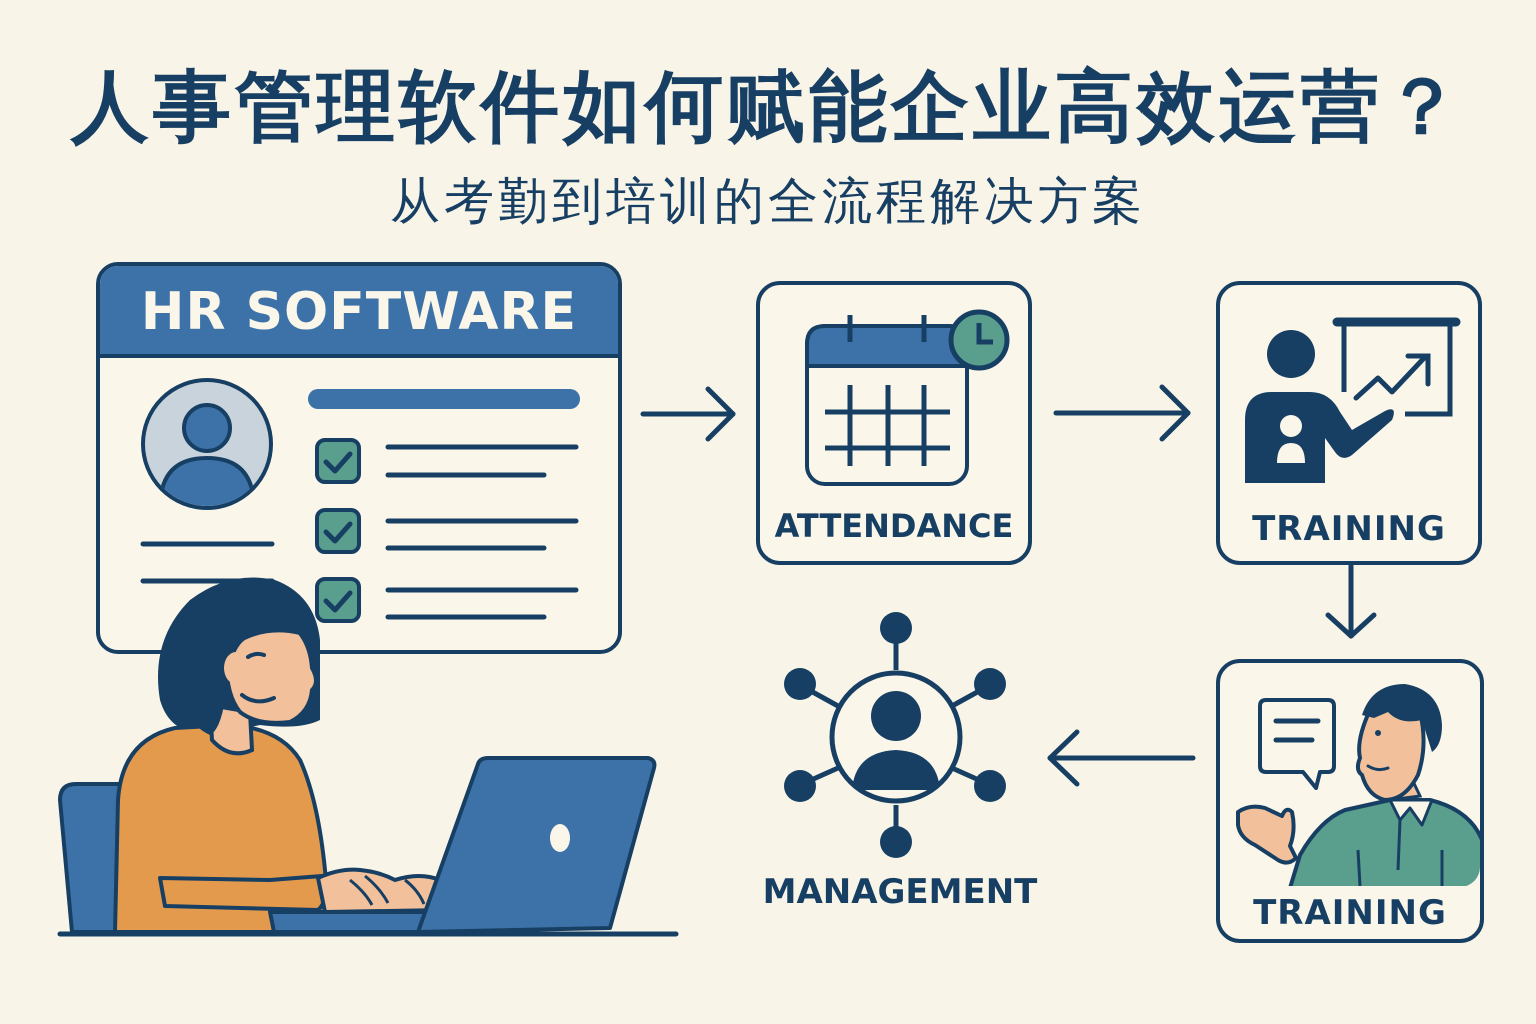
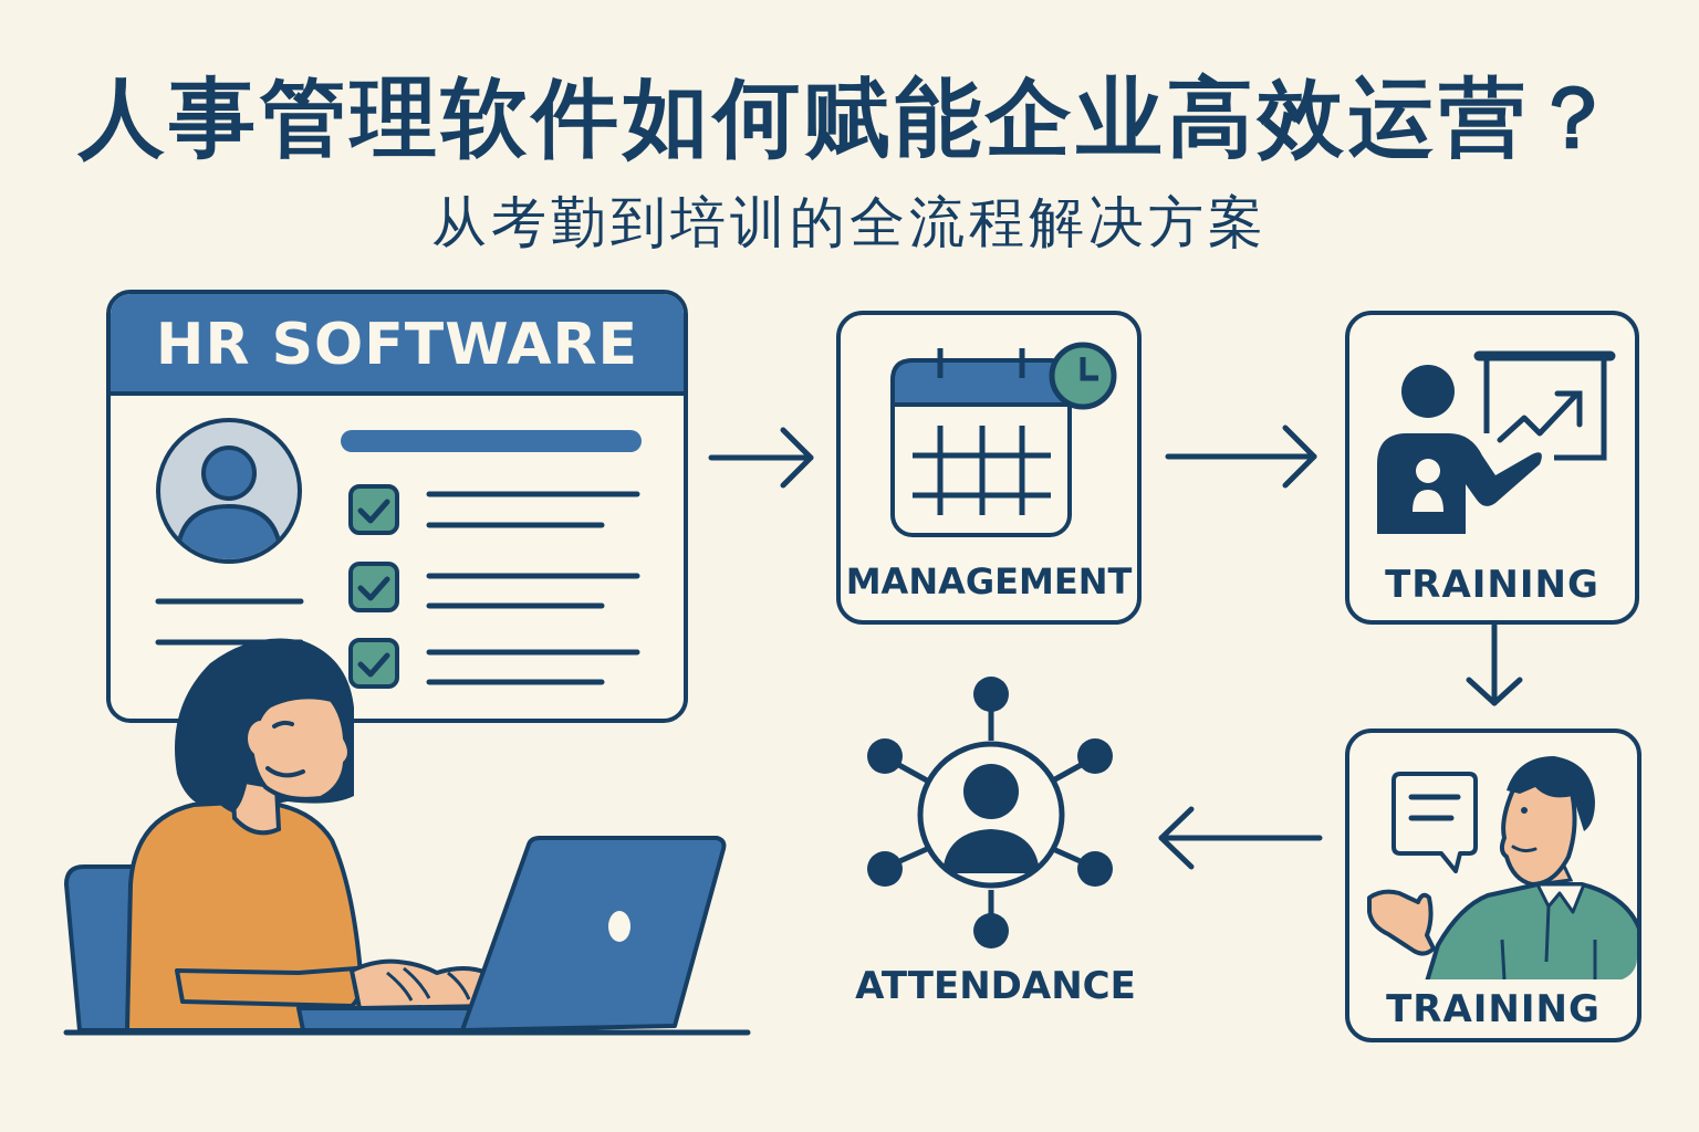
  人事管理软件如何赋能企业高效运营？
  从考勤到培训的全流程解决方案
  HR SOFTWARE
- ATTENDANCE
+ MANAGEMENT
  TRAINING
  TRAINING
- MANAGEMENT
+ ATTENDANCE
